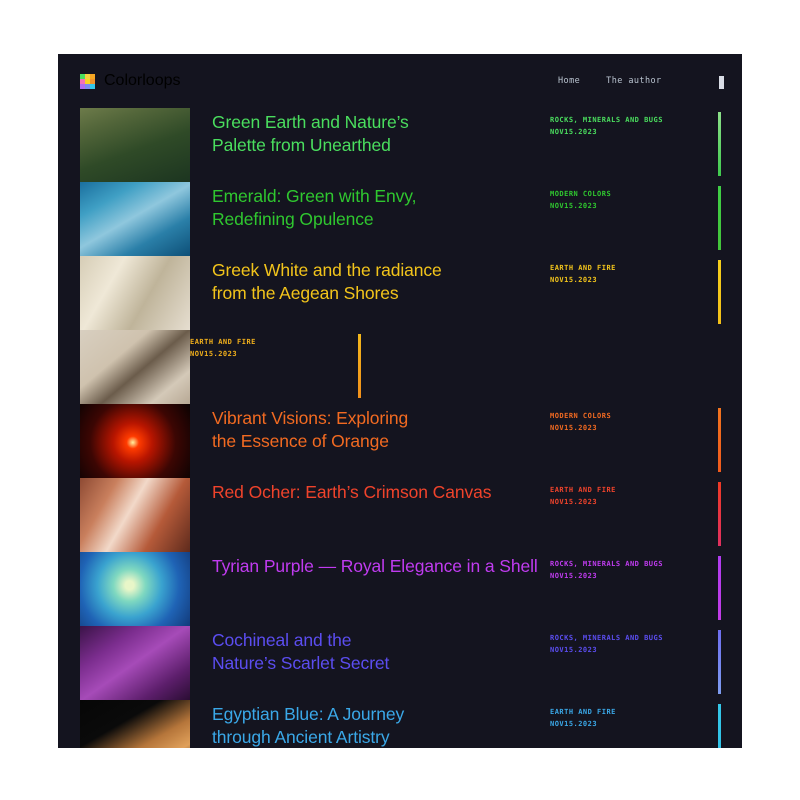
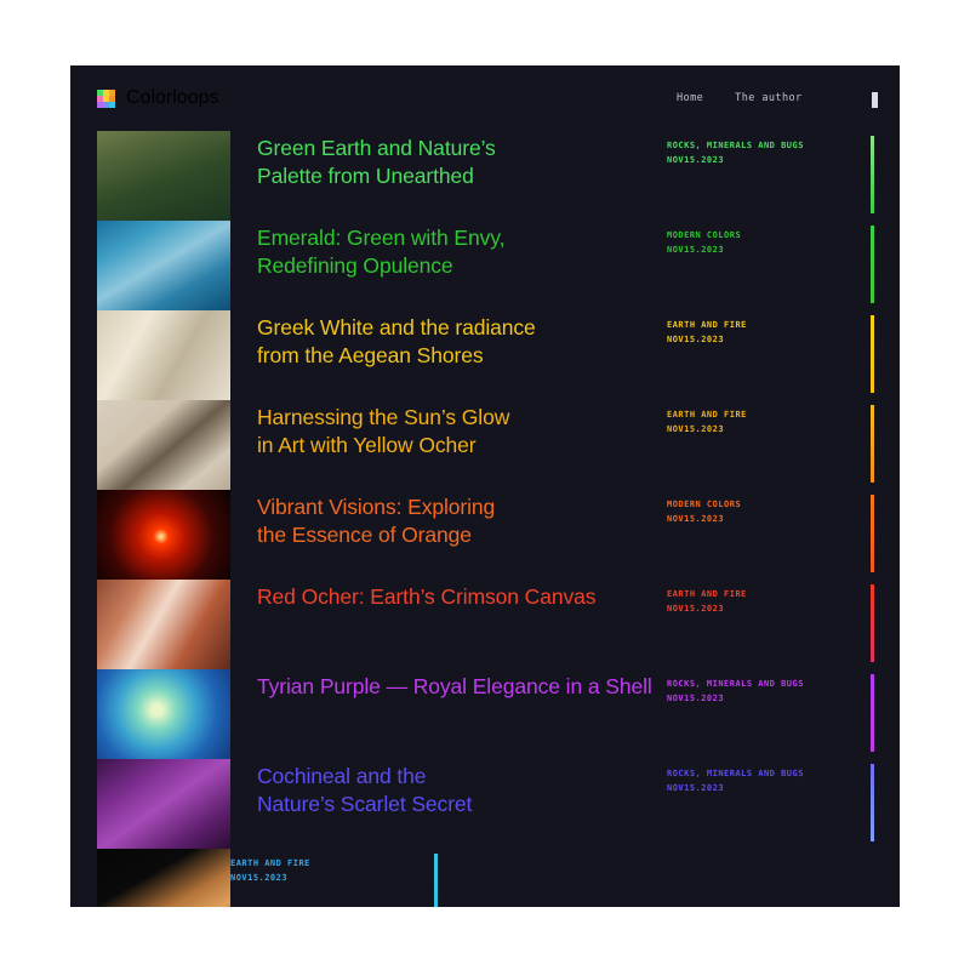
  Colorloops
  Home
  The author
  Green Earth and Nature’s
  Palette from Unearthed
  ROCKS, MINERALS AND BUGS
  NOV15.2023
  Emerald: Green with Envy,
  Redefining Opulence
  MODERN COLORS
  NOV15.2023
  Greek White and the radiance
  from the Aegean Shores
  EARTH AND FIRE
  NOV15.2023
+ Harnessing the Sun’s Glow
+ in Art with Yellow Ocher
  EARTH AND FIRE
  NOV15.2023
  Vibrant Visions: Exploring
  the Essence of Orange
  MODERN COLORS
  NOV15.2023
  Red Ocher: Earth’s Crimson Canvas
  EARTH AND FIRE
  NOV15.2023
  Tyrian Purple — Royal Elegance in a Shell
  ROCKS, MINERALS AND BUGS
  NOV15.2023
  Cochineal and the
  Nature’s Scarlet Secret
  ROCKS, MINERALS AND BUGS
  NOV15.2023
- Egyptian Blue: A Journey
- through Ancient Artistry
  EARTH AND FIRE
  NOV15.2023
